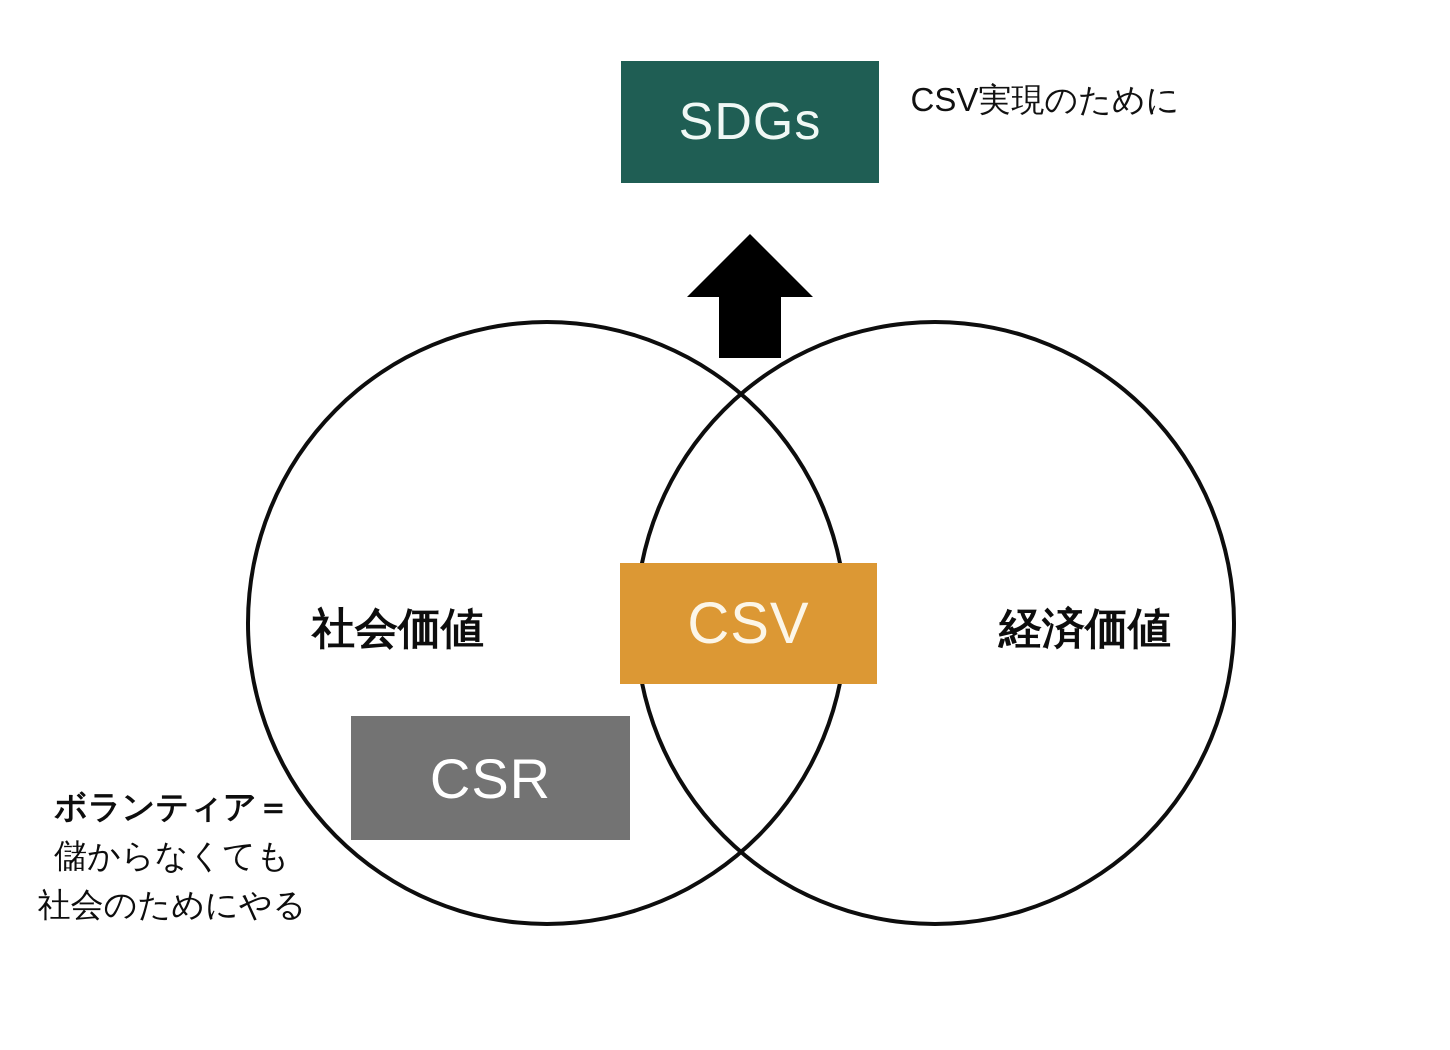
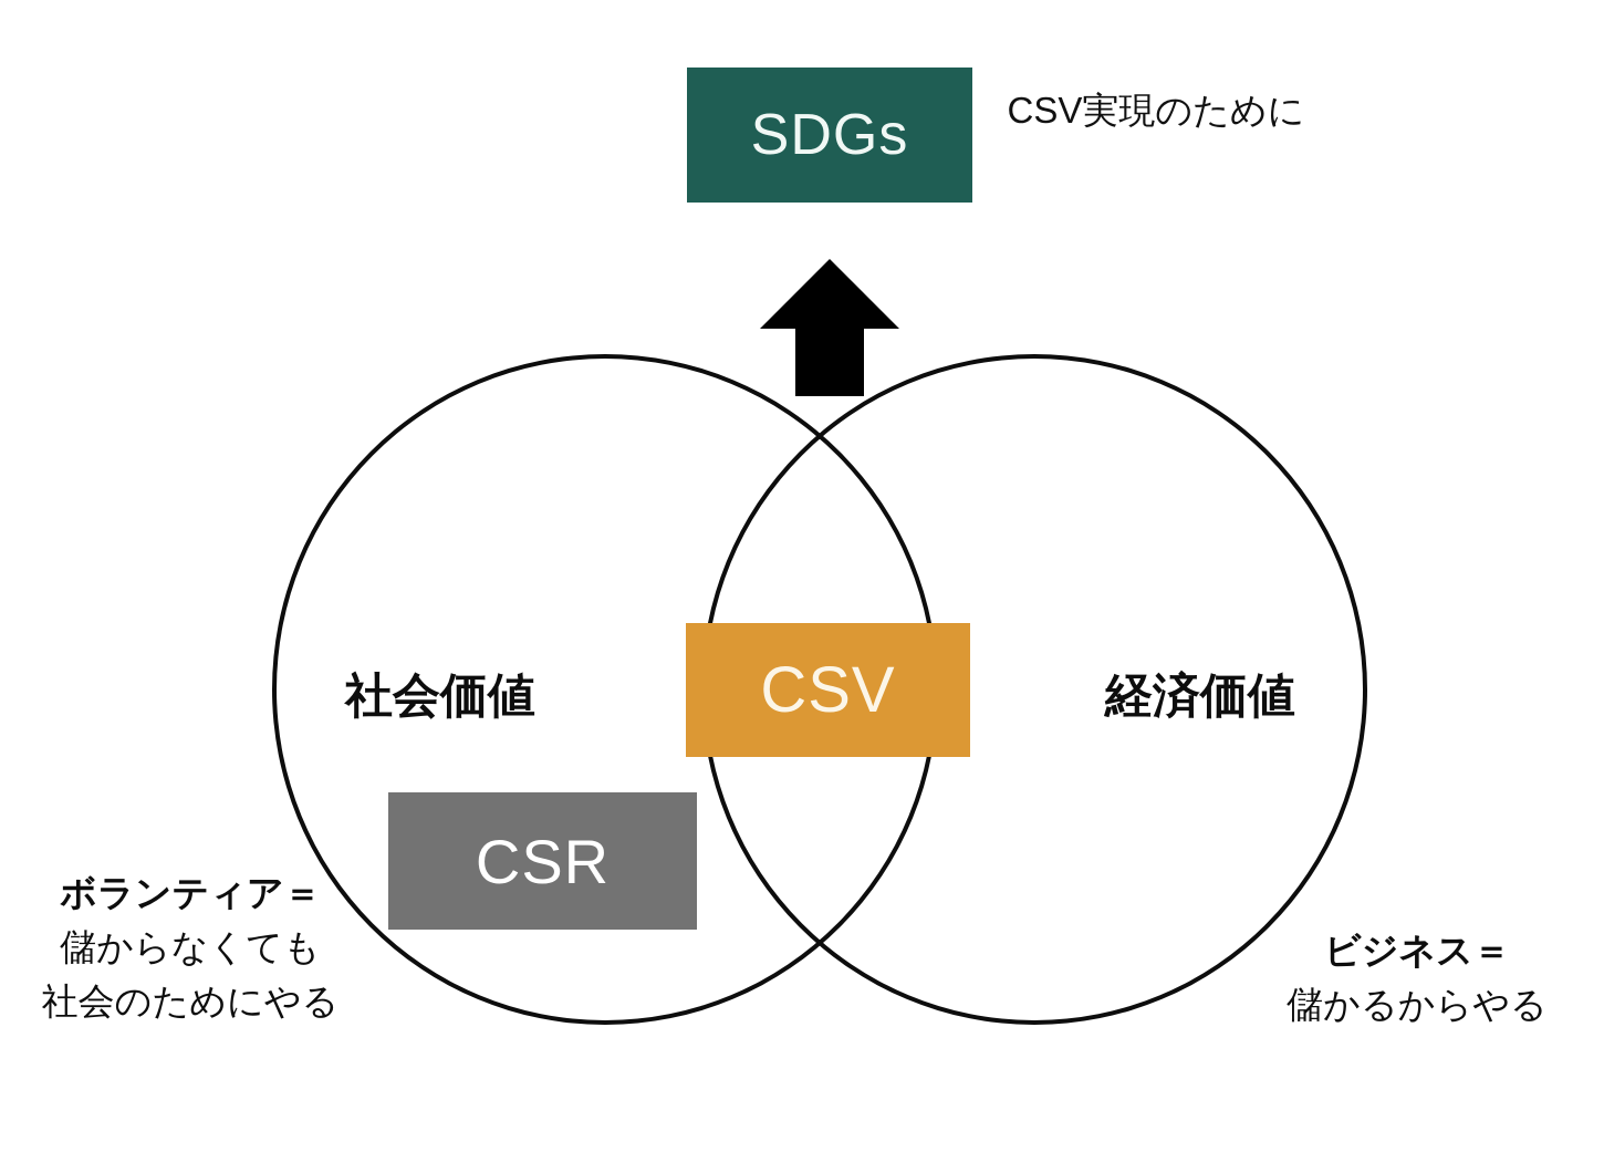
  SDGs
  CSV実現のために
  社会価値
  経済価値
  CSV
  CSR
  ボランティア＝
  儲からなくても
  社会のためにやる
+ ビジネス＝
+ 儲かるからやる
